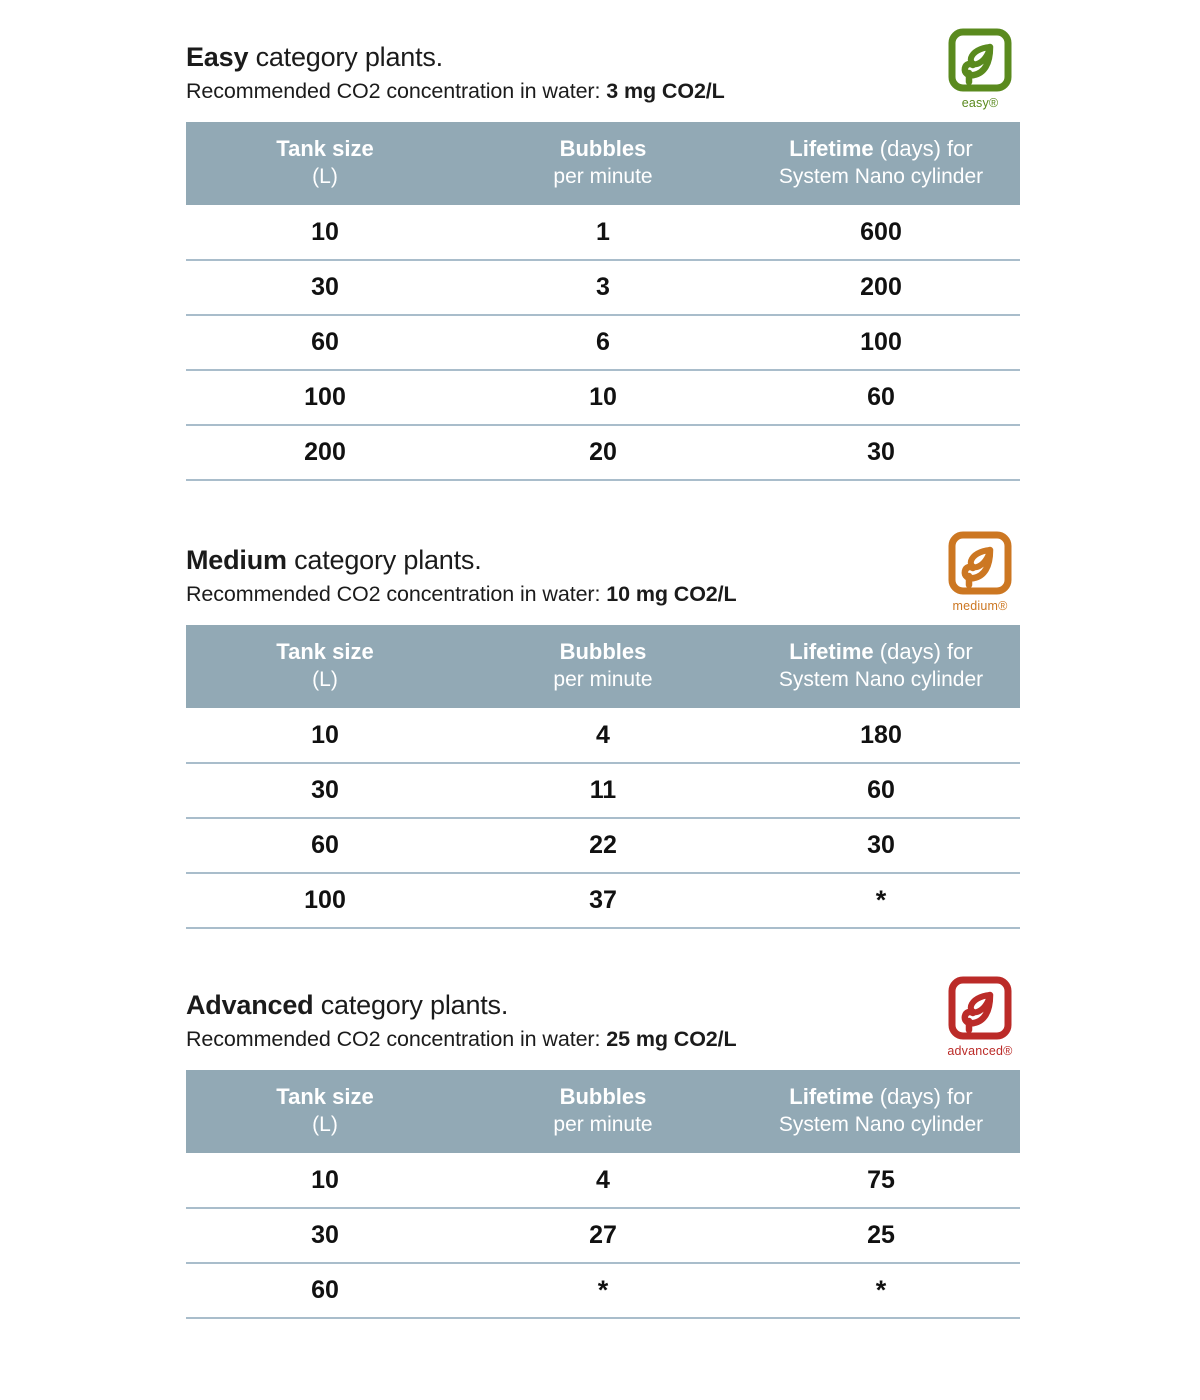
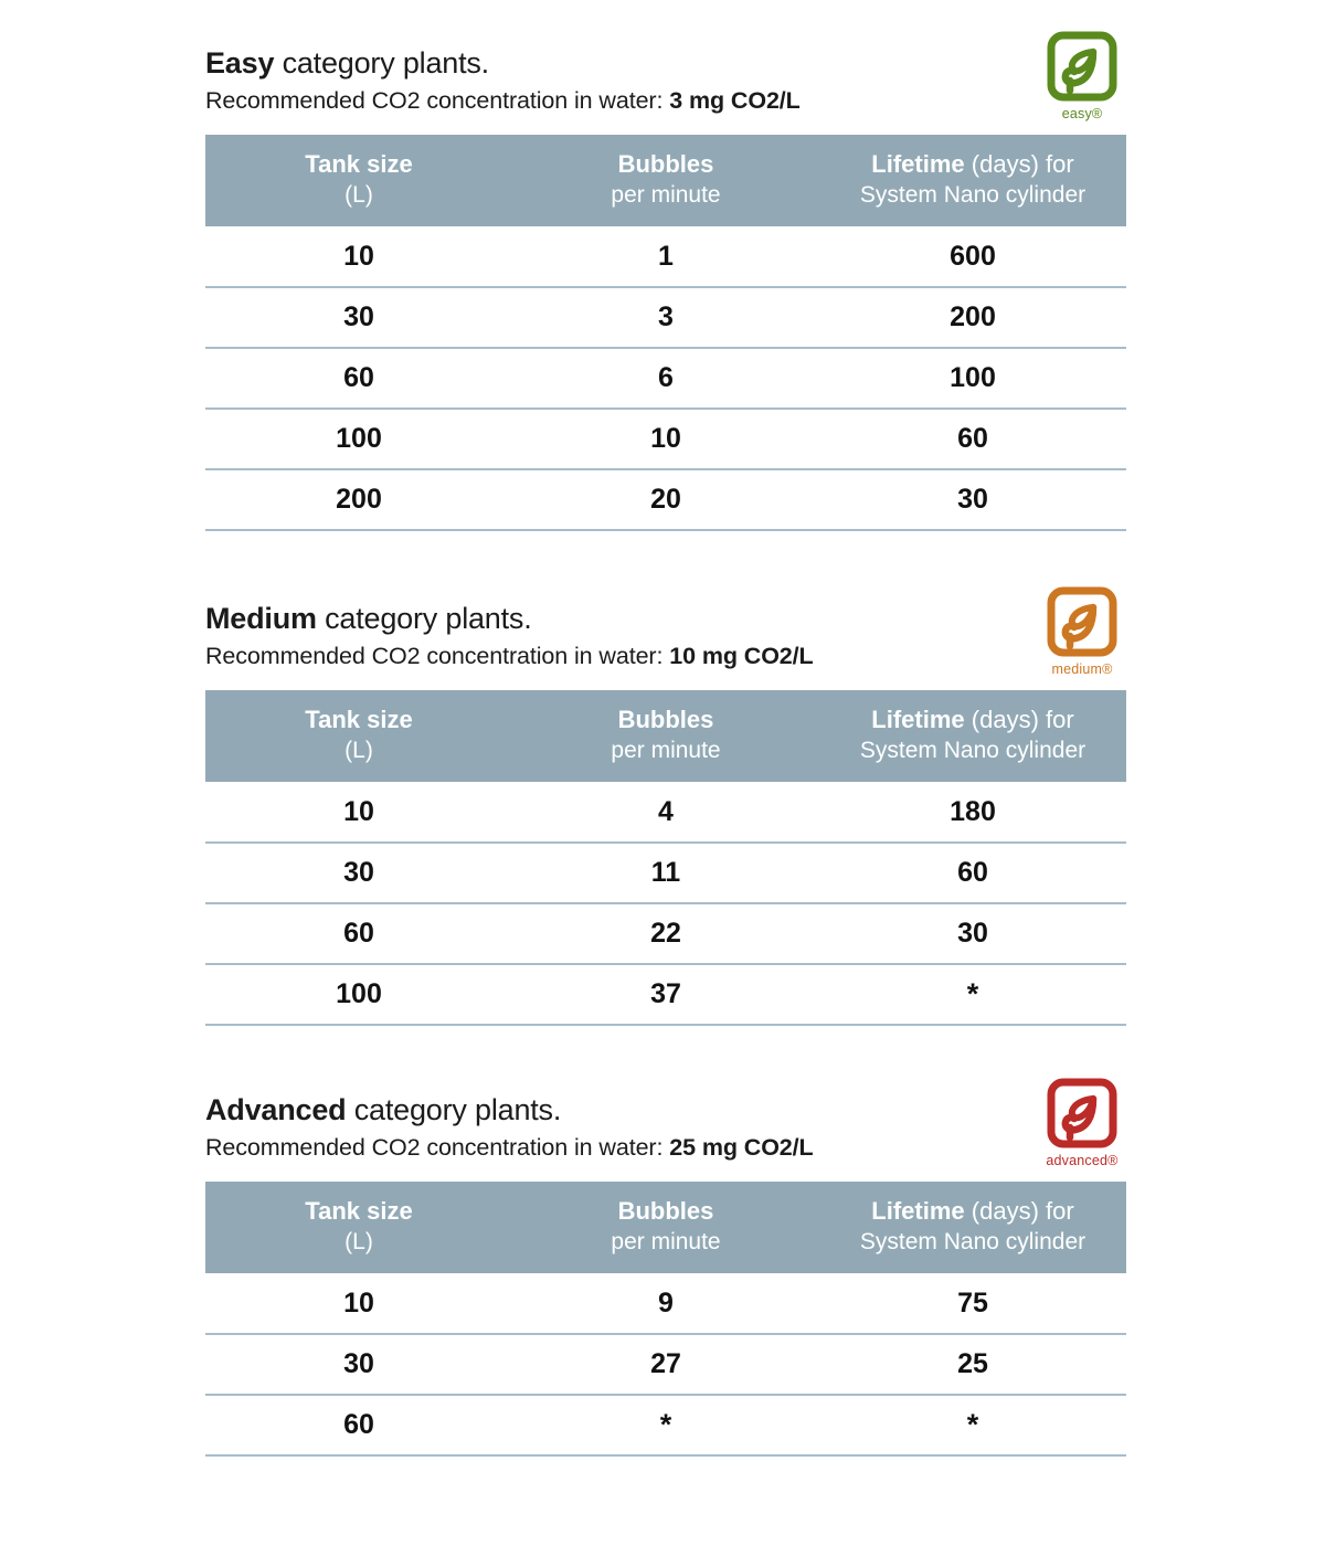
  Easy category plants.
  Recommended CO2 concentration in water: 3 mg CO2/L
  easy®
  Tank size (L)	Bubbles per minute	Lifetime (days) for System Nano cylinder
  10	1	600
  30	3	200
  60	6	100
  100	10	60
  200	20	30
  Medium category plants.
  Recommended CO2 concentration in water: 10 mg CO2/L
  medium®
  Tank size (L)	Bubbles per minute	Lifetime (days) for System Nano cylinder
  10	4	180
  30	11	60
  60	22	30
  100	37	*
  Advanced category plants.
  Recommended CO2 concentration in water: 25 mg CO2/L
  advanced®
  Tank size (L)	Bubbles per minute	Lifetime (days) for System Nano cylinder
- 10	4	75
+ 10	9	75
  30	27	25
  60	*	*
